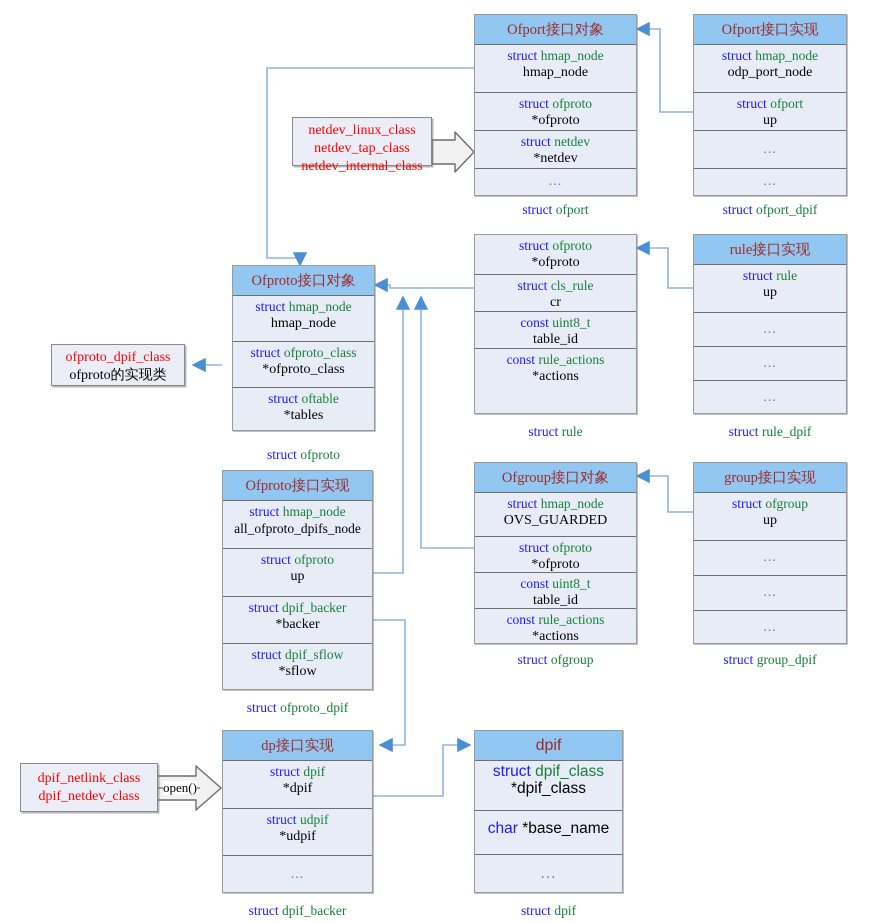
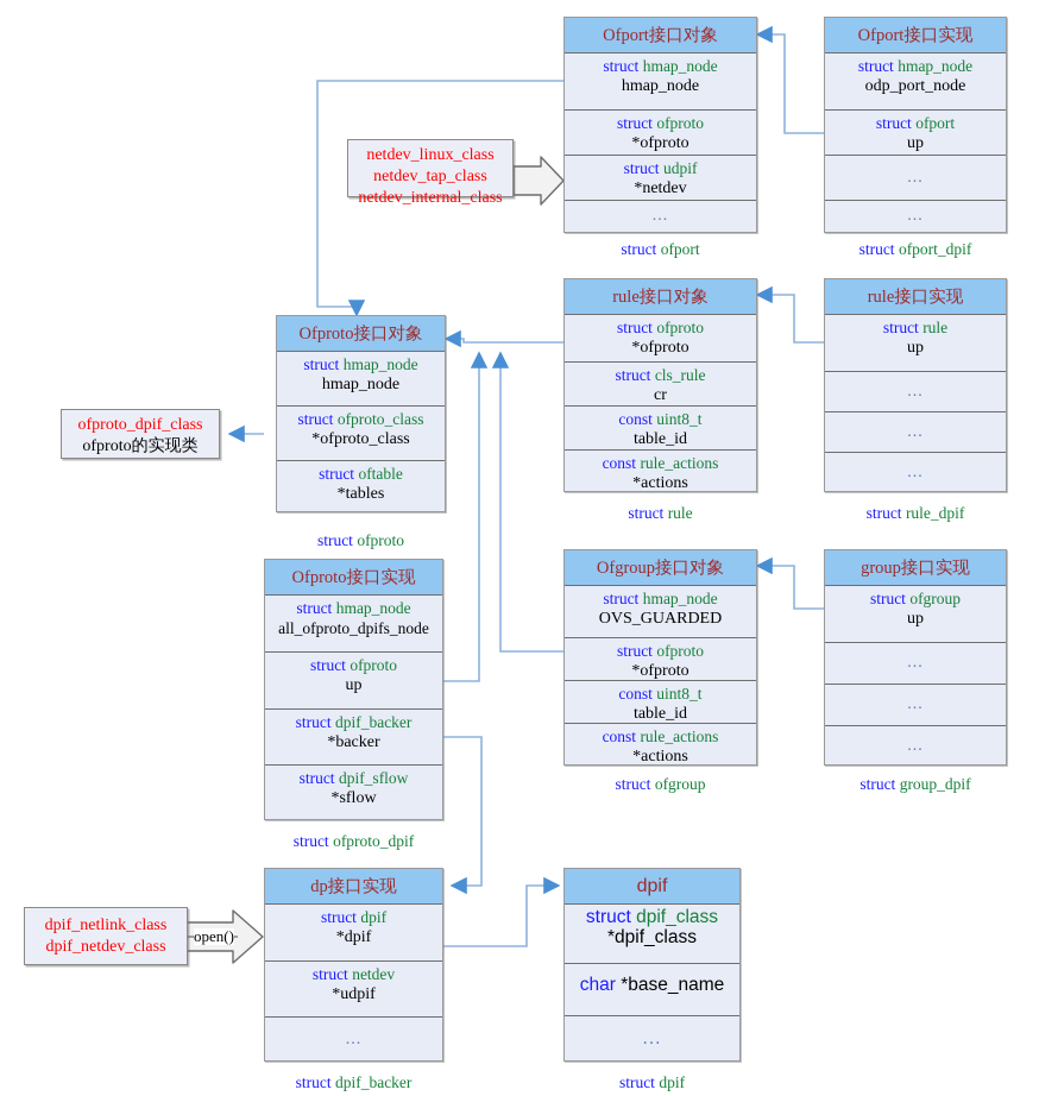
  open()
  Ofport接口对象
  struct hmap_node
  hmap_node
  struct ofproto
  *ofproto
- struct netdev
+ struct udpif
  *netdev
  ...
  struct ofport
  Ofport接口实现
  struct hmap_node
  odp_port_node
  struct ofport
  up
  ...
  ...
  struct ofport_dpif
  netdev_linux_class
  netdev_tap_class
  netdev_internal_class
  Ofproto接口对象
  struct hmap_node
  hmap_node
  struct ofproto_class
  *ofproto_class
  struct oftable
  *tables
  struct ofproto
  ofproto_dpif_class
  ofproto的实现类
+ rule接口对象
  struct ofproto
  *ofproto
  struct cls_rule
  cr
  const uint8_t
  table_id
  const rule_actions
  *actions
  struct rule
  rule接口实现
  struct rule
  up
  ...
  ...
  ...
  struct rule_dpif
  Ofproto接口实现
  struct hmap_node
  all_ofproto_dpifs_node
  struct ofproto
  up
  struct dpif_backer
  *backer
  struct dpif_sflow
  *sflow
  struct ofproto_dpif
  Ofgroup接口对象
  struct hmap_node
  OVS_GUARDED
  struct ofproto
  *ofproto
  const uint8_t
  table_id
  const rule_actions
  *actions
  struct ofgroup
  group接口实现
  struct ofgroup
  up
  ...
  ...
  ...
  struct group_dpif
  dp接口实现
  struct dpif
  *dpif
- struct udpif
+ struct netdev
  *udpif
  ...
  struct dpif_backer
  dpif
  struct dpif_class
  *dpif_class
  char *base_name
  ...
  struct dpif
  dpif_netlink_class
  dpif_netdev_class
